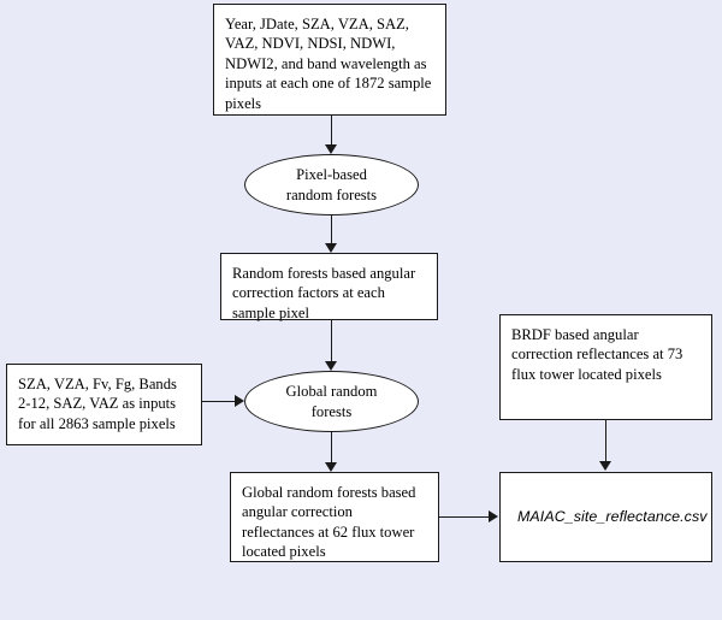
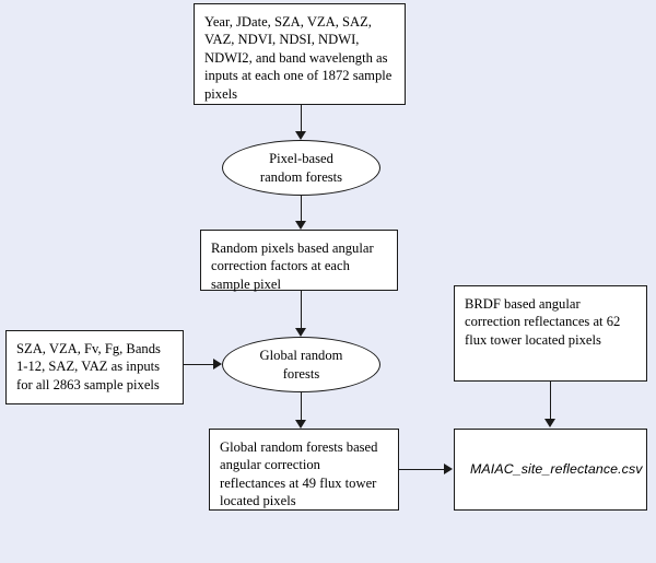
  Year, JDate, SZA, VZA, SAZ, VAZ, NDVI, NDSI, NDWI, NDWI2, and band wavelength as inputs at each one of 1872 sample pixels
  Pixel-based
  random forests
- Random forests based angular correction factors at each sample pixel
+ Random pixels based angular correction factors at each sample pixel
- SZA, VZA, Fv, Fg, Bands 2-12, SAZ, VAZ as inputs for all 2863 sample pixels
+ SZA, VZA, Fv, Fg, Bands 1-12, SAZ, VAZ as inputs for all 2863 sample pixels
  Global random
  forests
- Global random forests based angular correction reflectances at 62 flux tower located pixels
+ Global random forests based angular correction reflectances at 49 flux tower located pixels
- BRDF based angular correction reflectances at 73 flux tower located pixels
+ BRDF based angular correction reflectances at 62 flux tower located pixels
  MAIAC_site_reflectance.csv
